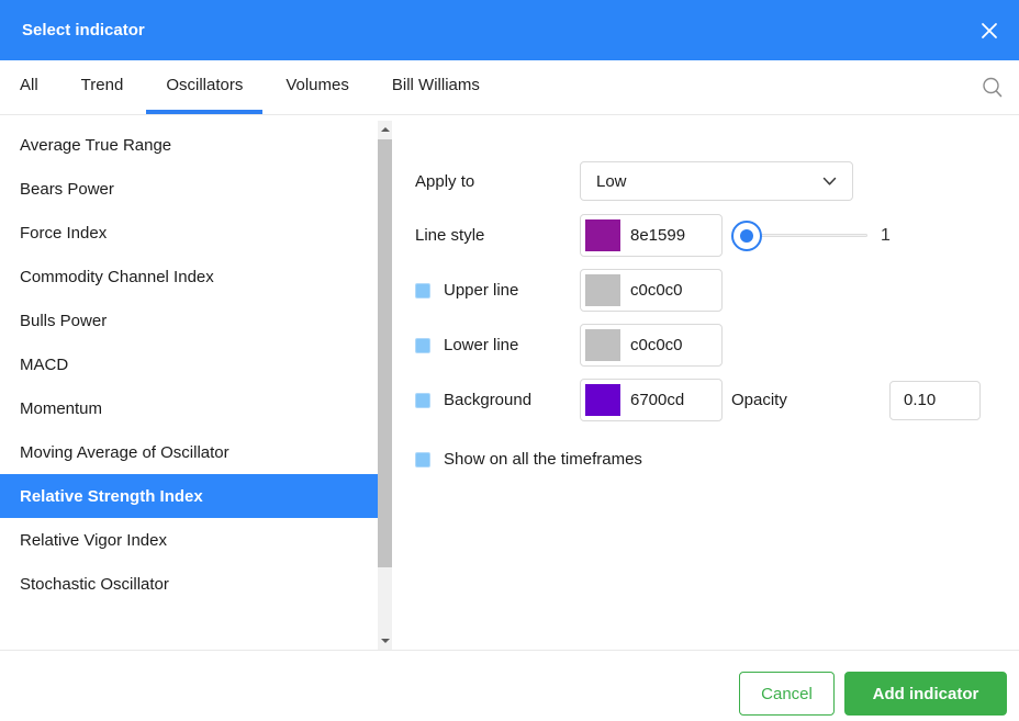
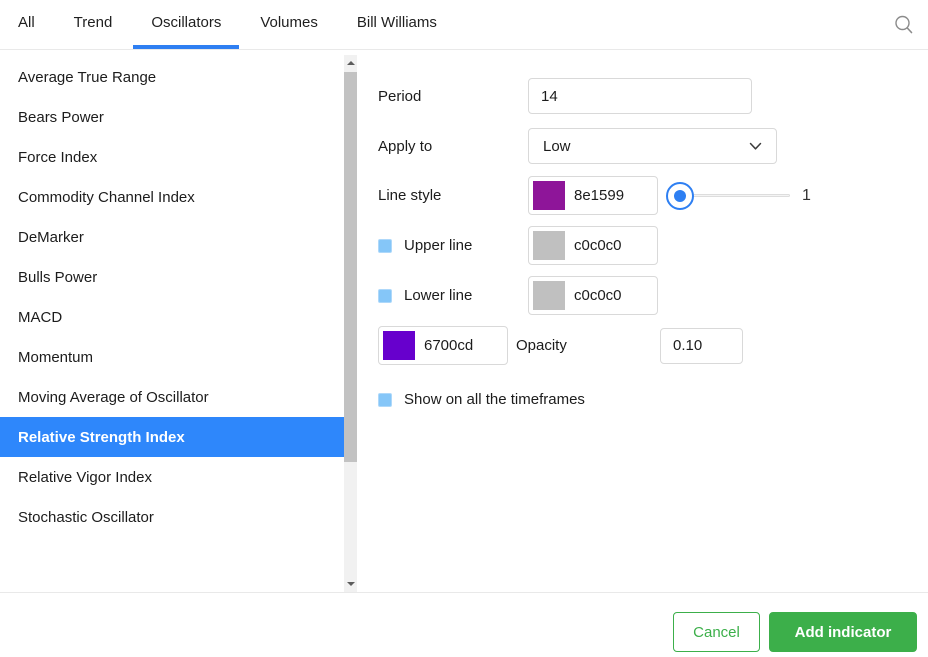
- Select indicator
  All
  Trend
  Oscillators
  Volumes
  Bill Williams
  Average True Range
  Bears Power
  Force Index
  Commodity Channel Index
+ DeMarker
  Bulls Power
  MACD
  Momentum
  Moving Average of Oscillator
  Relative Strength Index
  Relative Vigor Index
  Stochastic Oscillator
+ Period
+ 14
  Apply to
  Low
  Line style
  8e1599
  1
  Upper line
  c0c0c0
  Lower line
  c0c0c0
- Background
  6700cd
  Opacity
  0.10
  Show on all the timeframes
  Cancel
  Add indicator
